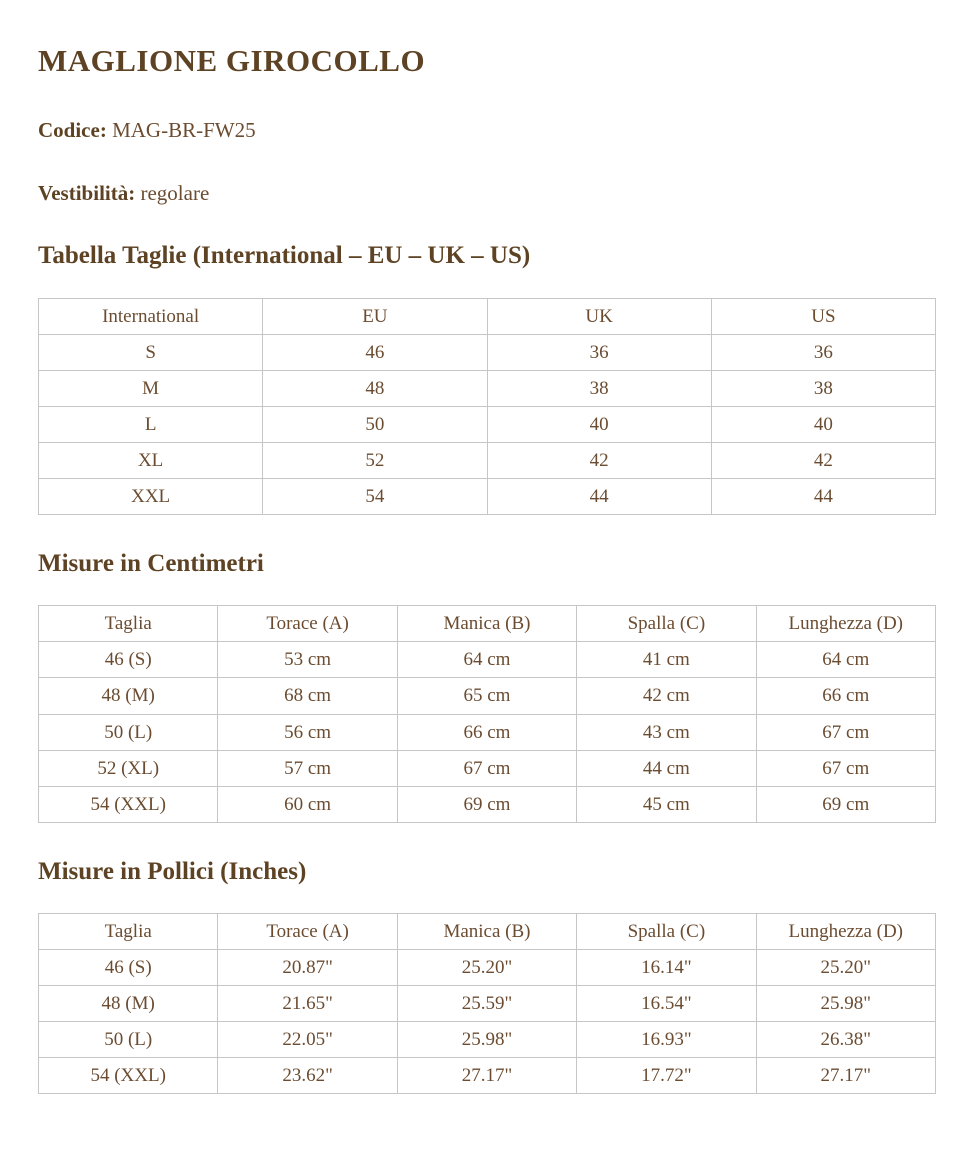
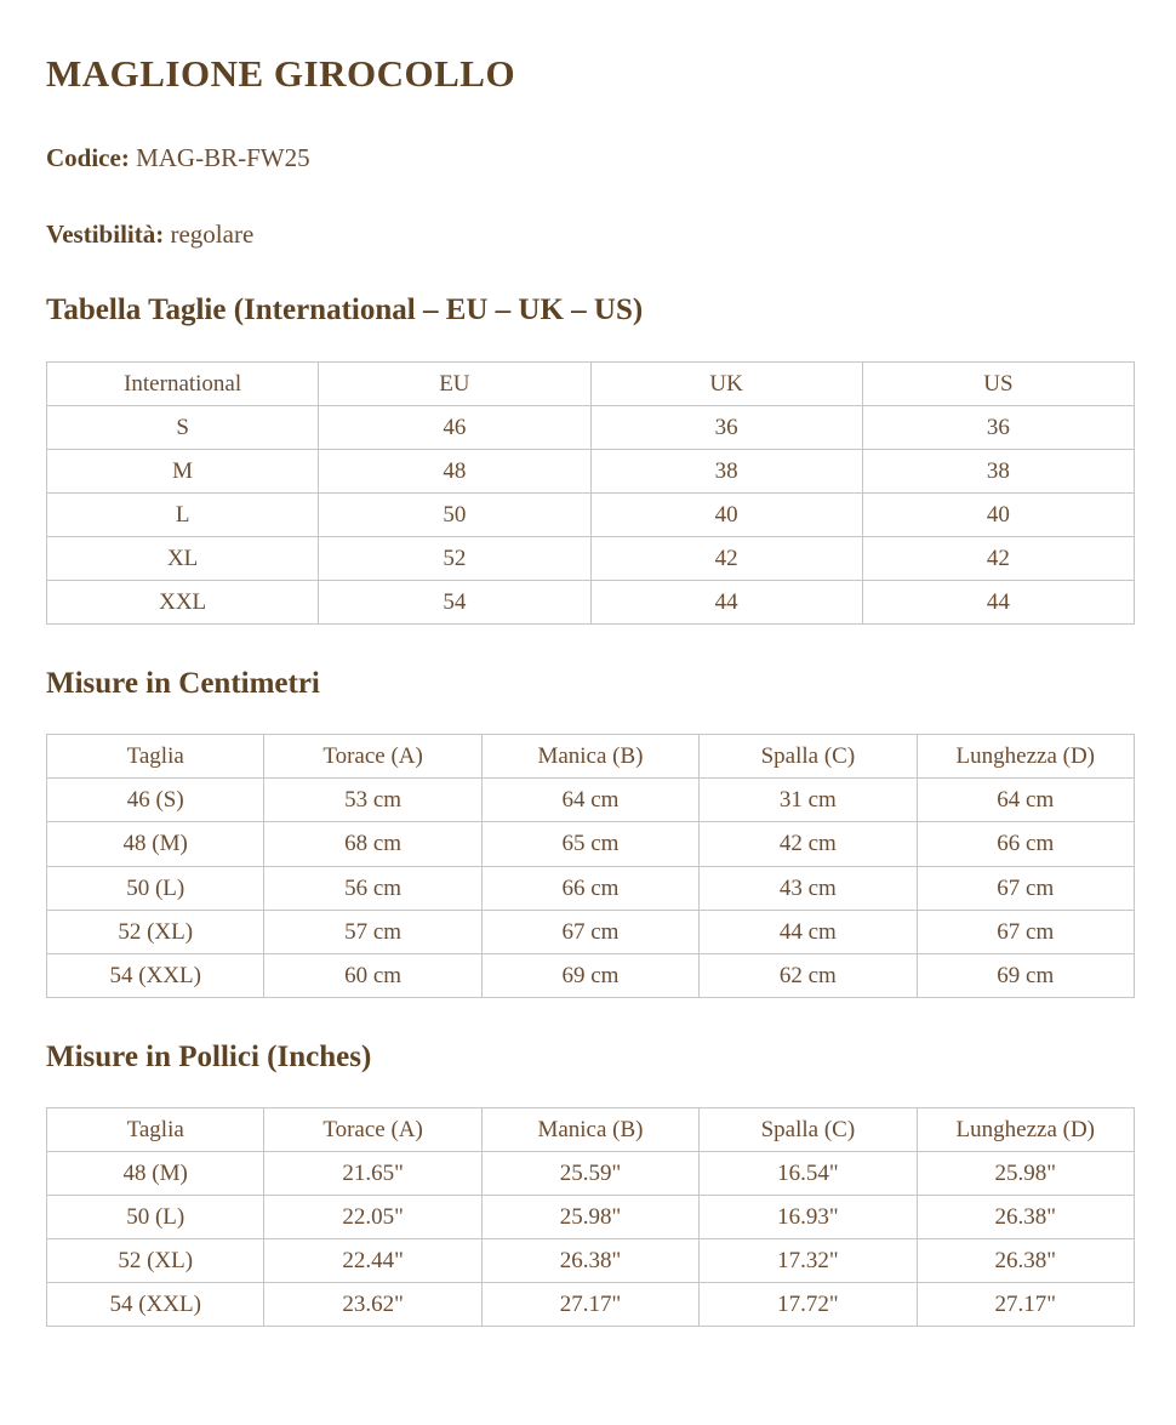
  MAGLIONE GIROCOLLO
  Codice: MAG-BR-FW25
  Vestibilità: regolare
  Tabella Taglie (International – EU – UK – US)
  International	EU	UK	US
  S	46	36	36
  M	48	38	38
  L	50	40	40
  XL	52	42	42
  XXL	54	44	44
  Misure in Centimetri
  Taglia	Torace (A)	Manica (B)	Spalla (C)	Lunghezza (D)
- 46 (S)	53 cm	64 cm	41 cm	64 cm
+ 46 (S)	53 cm	64 cm	31 cm	64 cm
  48 (M)	68 cm	65 cm	42 cm	66 cm
  50 (L)	56 cm	66 cm	43 cm	67 cm
  52 (XL)	57 cm	67 cm	44 cm	67 cm
- 54 (XXL)	60 cm	69 cm	45 cm	69 cm
+ 54 (XXL)	60 cm	69 cm	62 cm	69 cm
  Misure in Pollici (Inches)
  Taglia	Torace (A)	Manica (B)	Spalla (C)	Lunghezza (D)
- 46 (S)	20.87"	25.20"	16.14"	25.20"
  48 (M)	21.65"	25.59"	16.54"	25.98"
  50 (L)	22.05"	25.98"	16.93"	26.38"
+ 52 (XL)	22.44"	26.38"	17.32"	26.38"
  54 (XXL)	23.62"	27.17"	17.72"	27.17"
